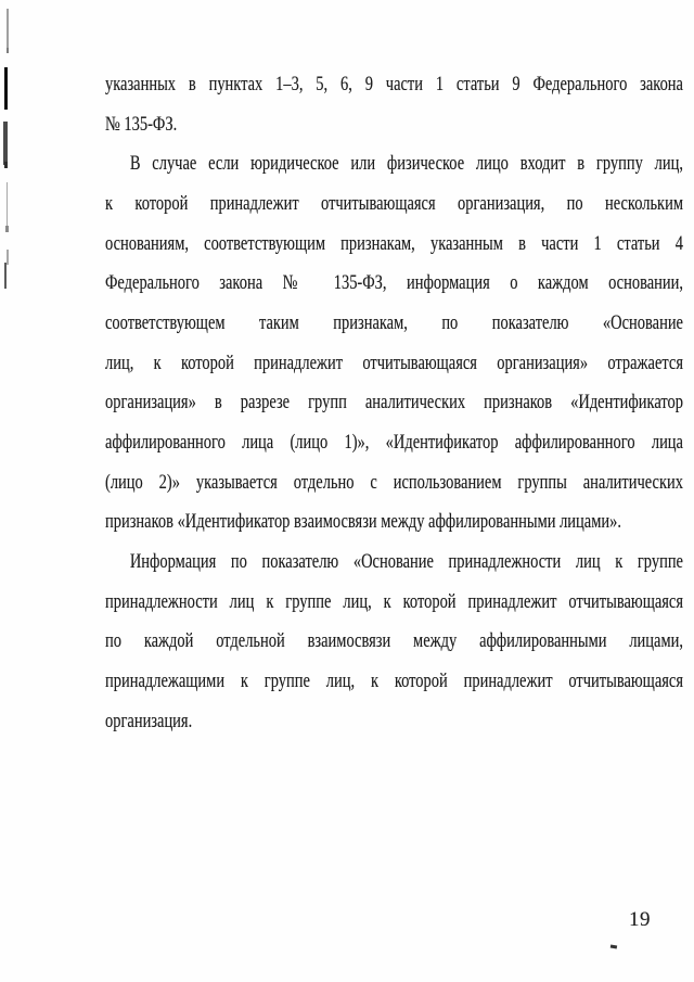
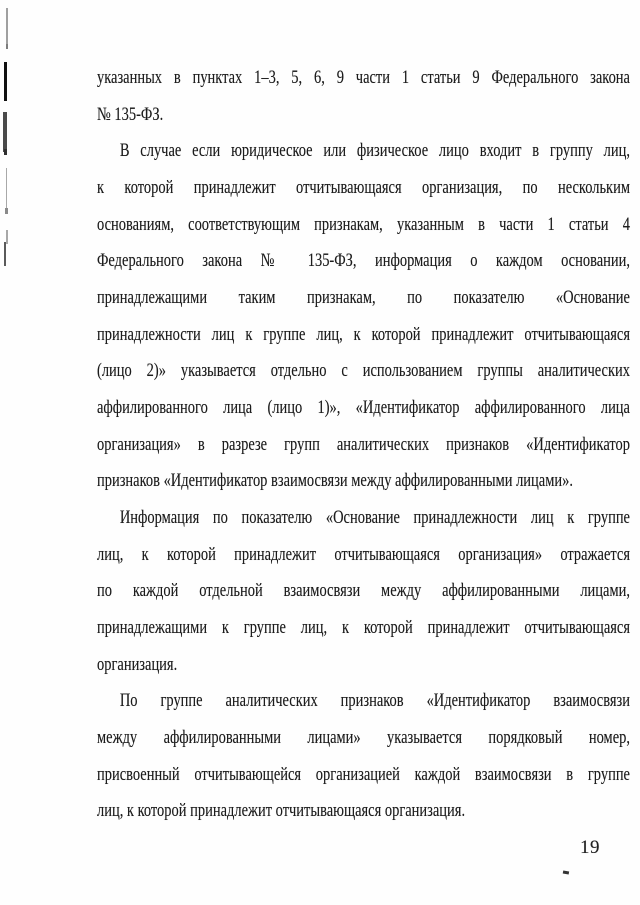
  указанных в пунктах 1–3, 5, 6, 9 части 1 статьи 9 Федерального закона
  № 135-ФЗ.
  В случае если юридическое или физическое лицо входит в группу лиц,
  к которой принадлежит отчитывающаяся организация, по нескольким
  основаниям, соответствующим признакам, указанным в части 1 статьи 4
  Федерального закона № 135-ФЗ, информация о каждом основании,
- соответствующем таким признакам, по показателю «Основание
+ принадлежащими таким признакам, по показателю «Основание
- лиц, к которой принадлежит отчитывающаяся организация» отражается
+ принадлежности лиц к группе лиц, к которой принадлежит отчитывающаяся
- организация» в разрезе групп аналитических признаков «Идентификатор
+ (лицо 2)» указывается отдельно с использованием группы аналитических
  аффилированного лица (лицо 1)», «Идентификатор аффилированного лица
- (лицо 2)» указывается отдельно с использованием группы аналитических
+ организация» в разрезе групп аналитических признаков «Идентификатор
  признаков «Идентификатор взаимосвязи между аффилированными лицами».
  Информация по показателю «Основание принадлежности лиц к группе
- принадлежности лиц к группе лиц, к которой принадлежит отчитывающаяся
+ лиц, к которой принадлежит отчитывающаяся организация» отражается
  по каждой отдельной взаимосвязи между аффилированными лицами,
  принадлежащими к группе лиц, к которой принадлежит отчитывающаяся
  организация.
+ По группе аналитических признаков «Идентификатор взаимосвязи
+ между аффилированными лицами» указывается порядковый номер,
+ присвоенный отчитывающейся организацией каждой взаимосвязи в группе
+ лиц, к которой принадлежит отчитывающаяся организация.
  19
